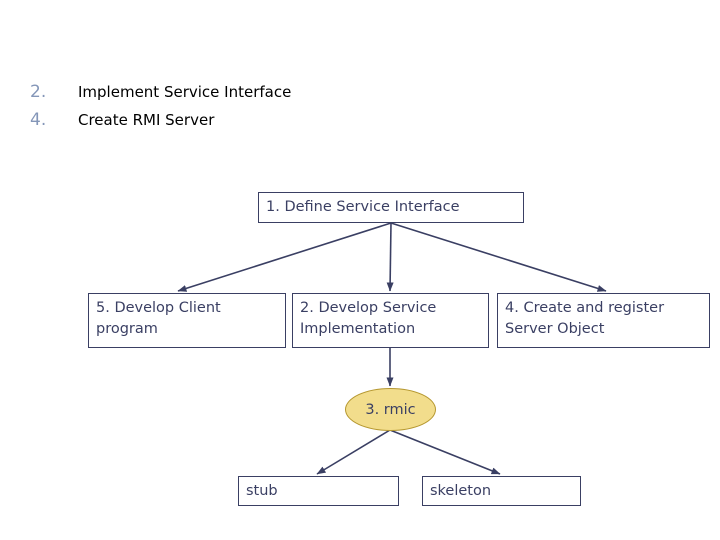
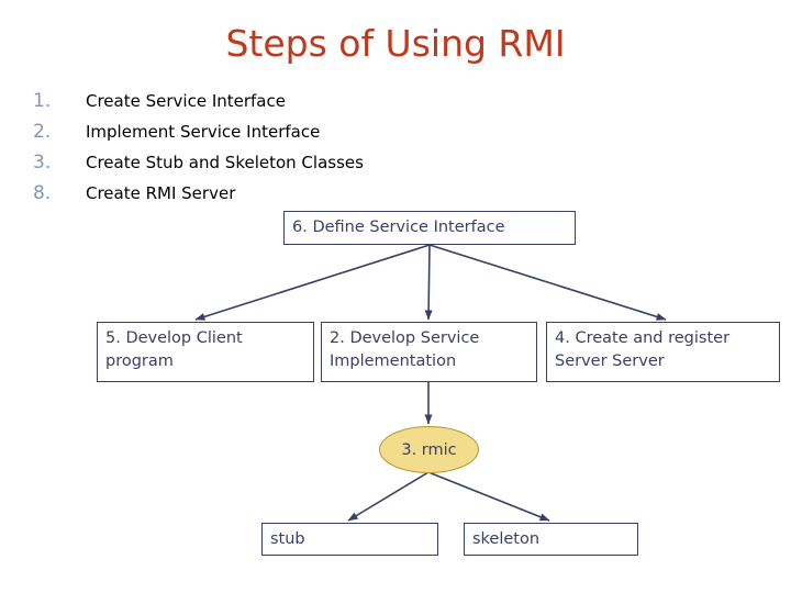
+ Steps of Using RMI
+ 1.
+ Create Service Interface
  2.
  Implement Service Interface
+ 3.
+ Create Stub and Skeleton Classes
- 4.
+ 8.
  Create RMI Server
- 1. Define Service Interface
+ 6. Define Service Interface
  5. Develop Client program
  2. Develop Service Implementation
- 4. Create and register Server Object
+ 4. Create and register Server Server
  3. rmic
  stub
  skeleton
